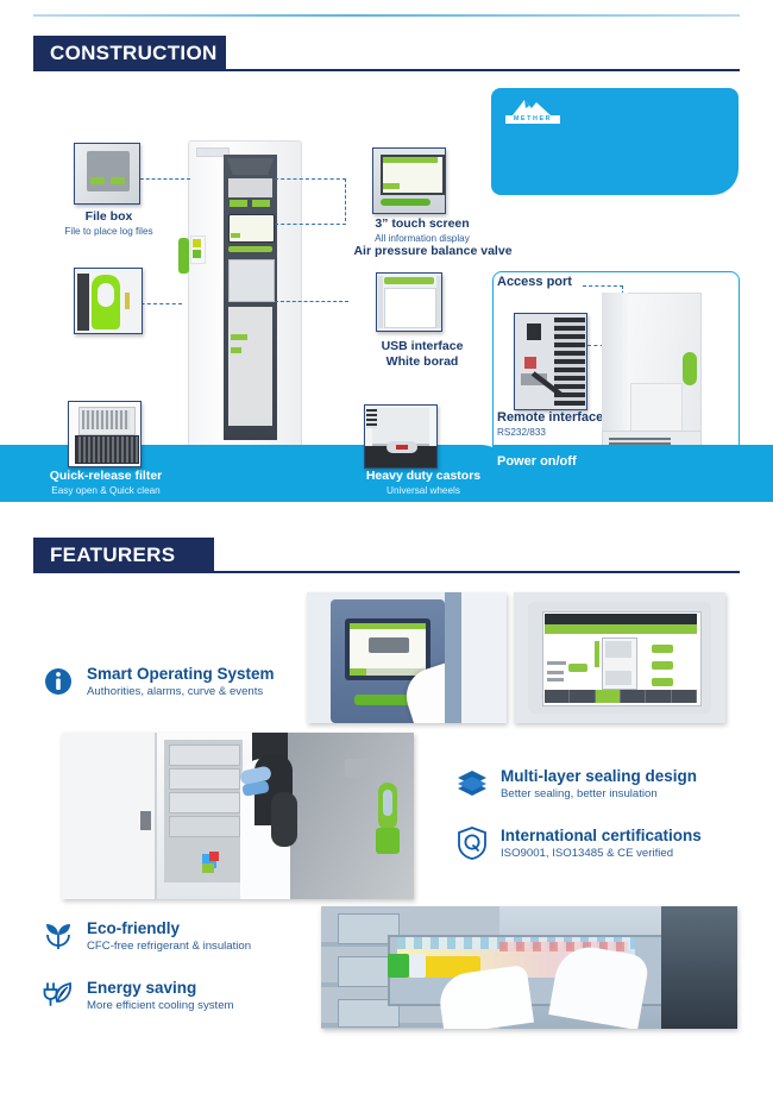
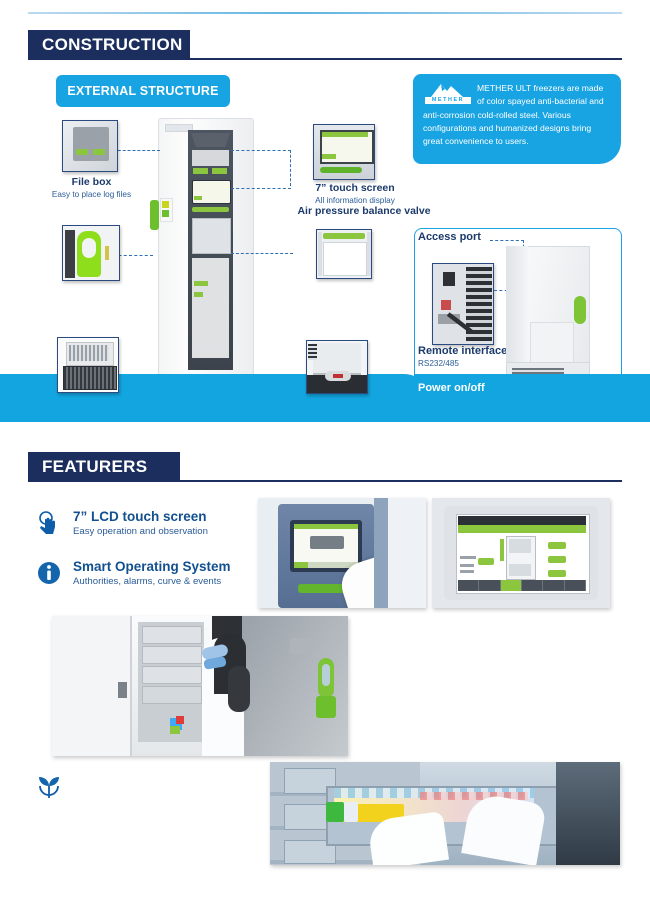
  CONSTRUCTION
+ EXTERNAL STRUCTURE
+ METHER ULT freezers are made of color spayed anti-bacterial and anti-corrosion cold-rolled steel. Various configurations and humanized designs bring great convenience to users.
  File box
- File to place log files
+ Easy to place log files
- Quick-release filter
- Easy open & Quick clean
- 3” touch screen
+ 7” touch screen
  All information display
  Air pressure balance valve
- USB interface
- White borad
- Heavy duty castors
- Universal wheels
  Access port
  Remote interface
- RS232/833
+ RS232/485
  Power on/off
  FEATURERS
+ 7” LCD touch screen
+ Easy operation and observation
  Smart Operating System
  Authorities, alarms, curve & events
- Multi-layer sealing design
- Better sealing, better insulation
- International certifications
- ISO9001, ISO13485 & CE verified
- Eco-friendly
- CFC-free refrigerant & insulation
- Energy saving
- More efficient cooling system
